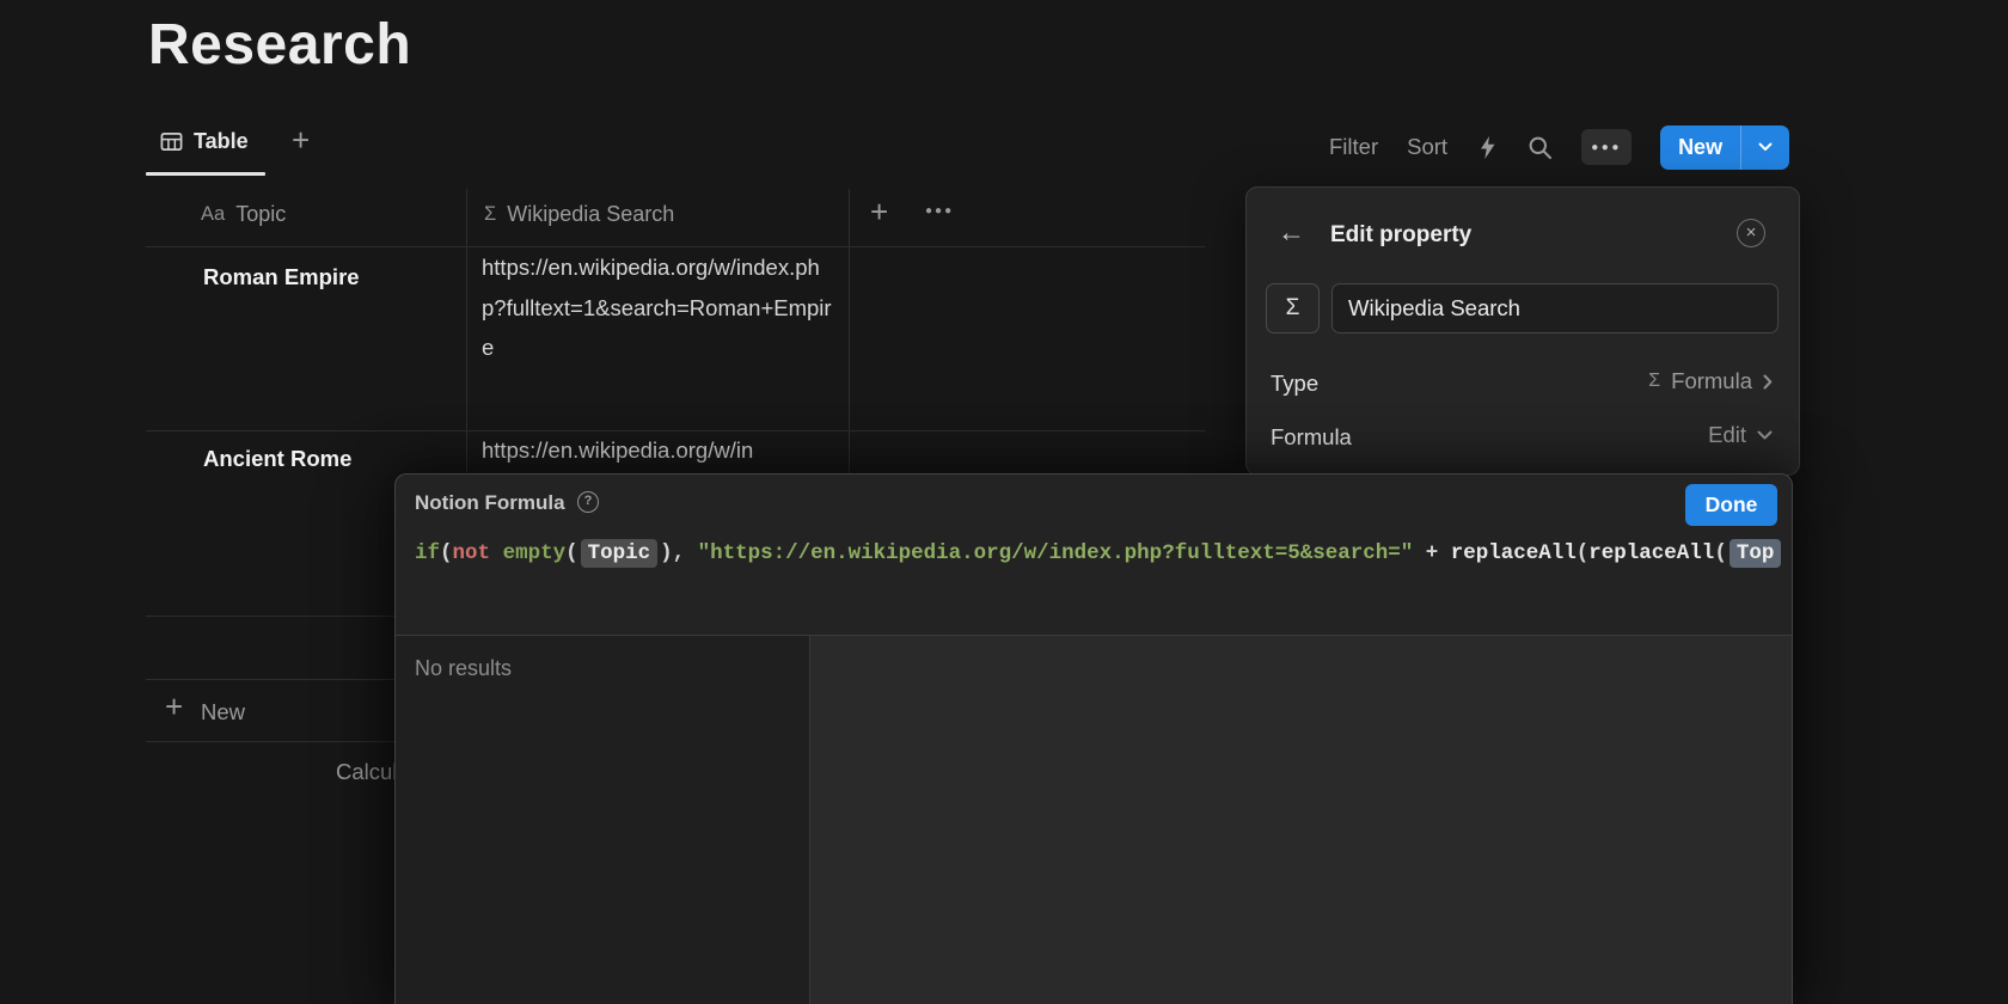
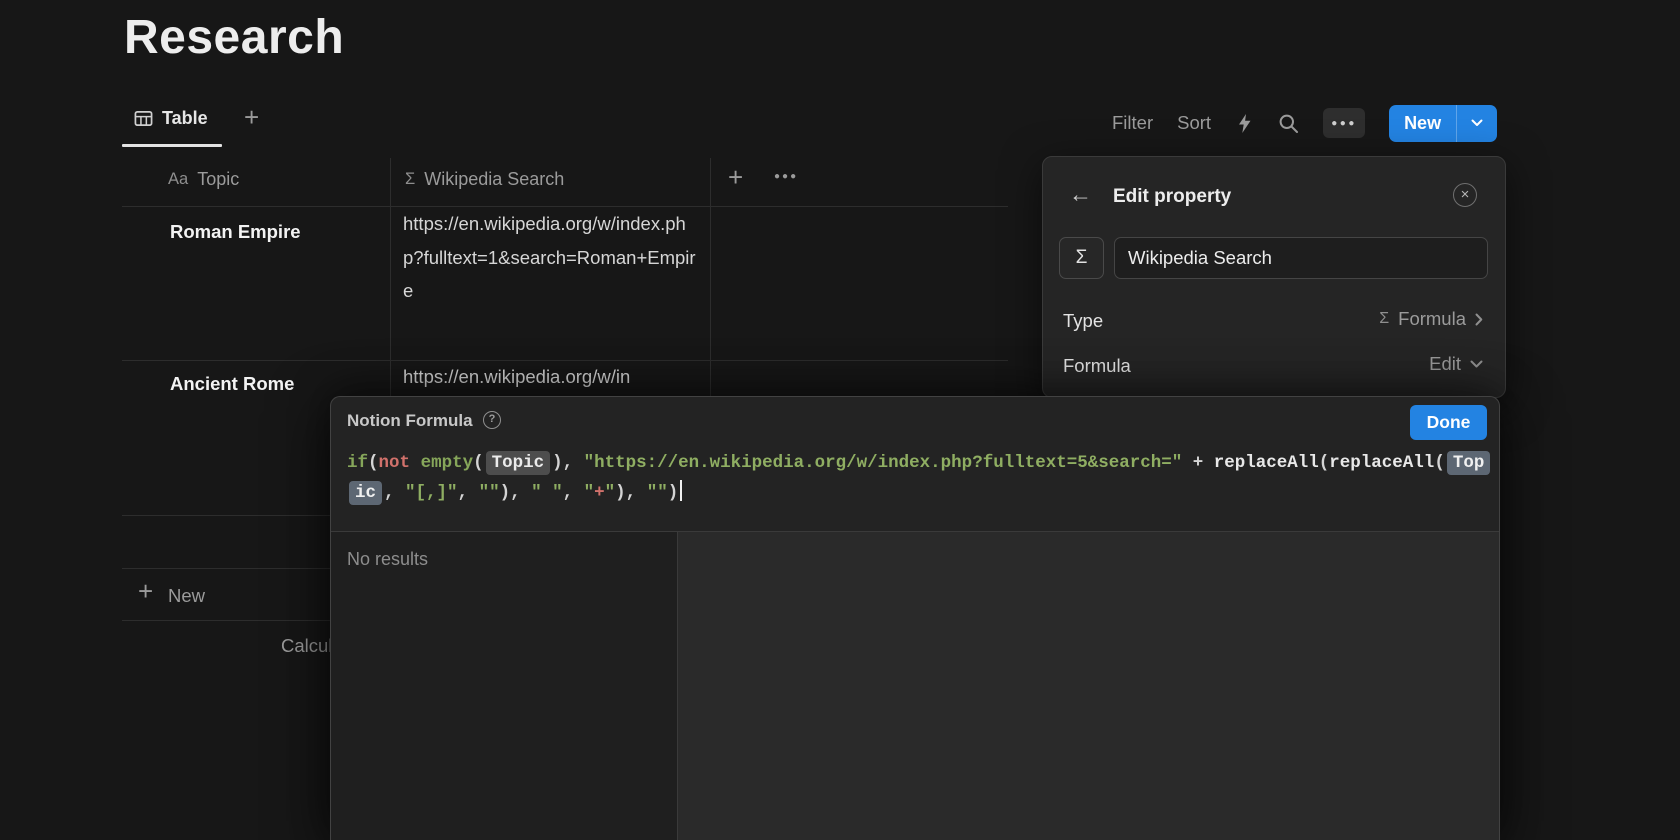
  Research
  Table
  +
  Filter
  Sort
  ●●●
  New
  Aa
  Topic
  Σ
  Wikipedia Search
  +
  ●●●
  Roman Empire
  https://en.wikipedia.org/w/index.php?fulltext=1&search=Roman+Empire
  Ancient Rome
  https://en.wikipedia.org/w/in
  +
  New
  ←
  Edit property
  ×
  Σ
  Wikipedia Search
  Type
  Σ
  Formula
  Formula
  Edit
  Notion Formula
  ?
  Done
  if(not empty( Topic ), "https://en.wikipedia.org/w/index.php?fulltext=5&search=" + replaceAll(replaceAll( Top
+ ic , "[,]", ""), " ", "+"), "")
  No results
